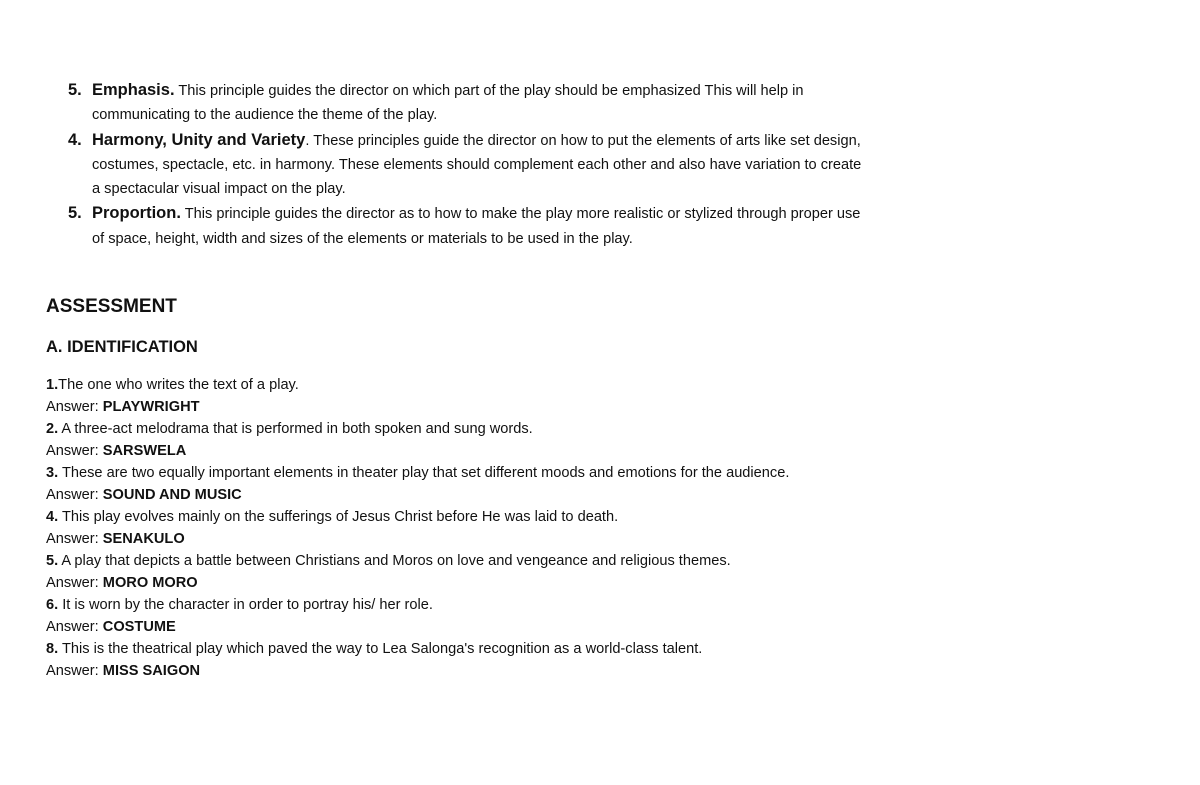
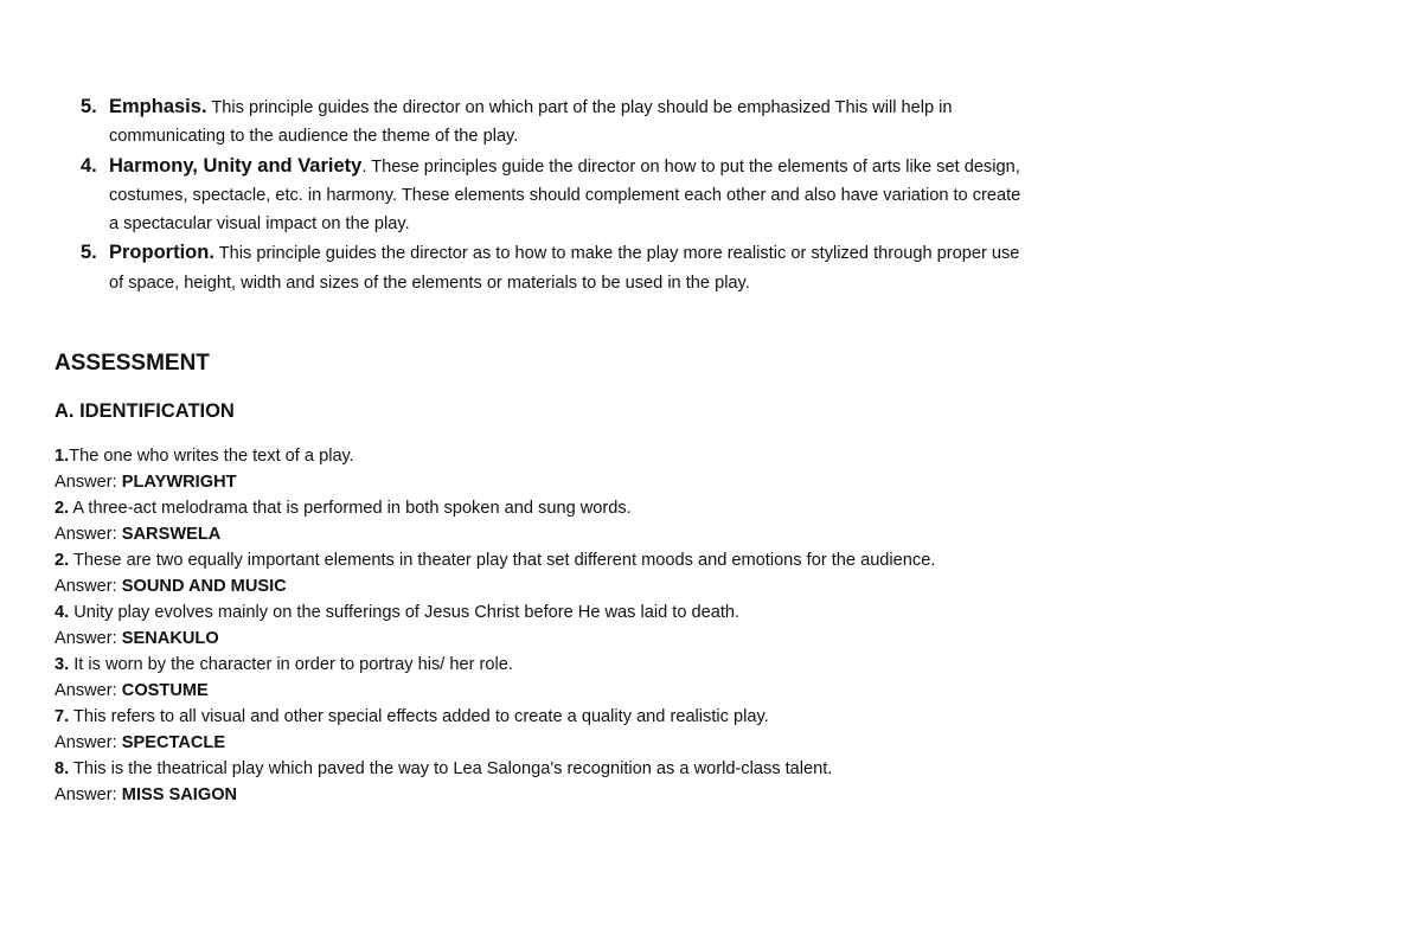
  5.
  Emphasis. This principle guides the director on which part of the play should be emphasized This will help in
  communicating to the audience the theme of the play.
  4.
  Harmony, Unity and Variety. These principles guide the director on how to put the elements of arts like set design,
  costumes, spectacle, etc. in harmony. These elements should complement each other and also have variation to create
  a spectacular visual impact on the play.
  5.
  Proportion. This principle guides the director as to how to make the play more realistic or stylized through proper use
  of space, height, width and sizes of the elements or materials to be used in the play.
  ASSESSMENT
  A. IDENTIFICATION
  1.The one who writes the text of a play.
  Answer: PLAYWRIGHT
  2. A three-act melodrama that is performed in both spoken and sung words.
  Answer: SARSWELA
- 3. These are two equally important elements in theater play that set different moods and emotions for the audience.
+ 2. These are two equally important elements in theater play that set different moods and emotions for the audience.
  Answer: SOUND AND MUSIC
- 4. This play evolves mainly on the sufferings of Jesus Christ before He was laid to death.
+ 4. Unity play evolves mainly on the sufferings of Jesus Christ before He was laid to death.
  Answer: SENAKULO
- 5. A play that depicts a battle between Christians and Moros on love and vengeance and religious themes.
- Answer: MORO MORO
- 6. It is worn by the character in order to portray his/ her role.
+ 3. It is worn by the character in order to portray his/ her role.
  Answer: COSTUME
+ 7. This refers to all visual and other special effects added to create a quality and realistic play.
+ Answer: SPECTACLE
  8. This is the theatrical play which paved the way to Lea Salonga's recognition as a world-class talent.
  Answer: MISS SAIGON
